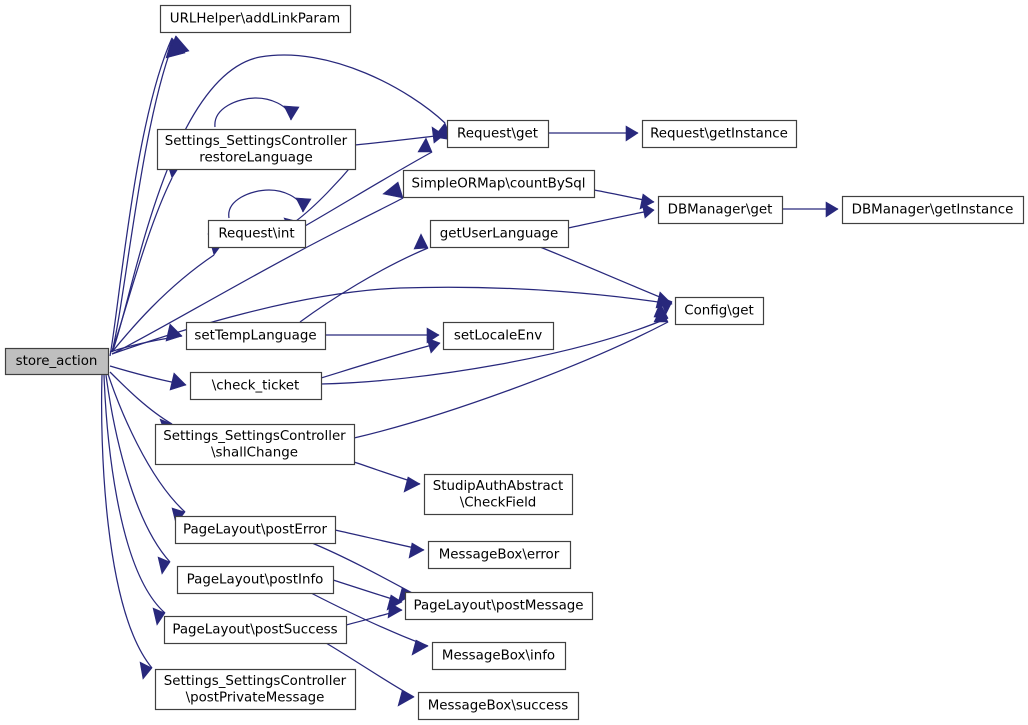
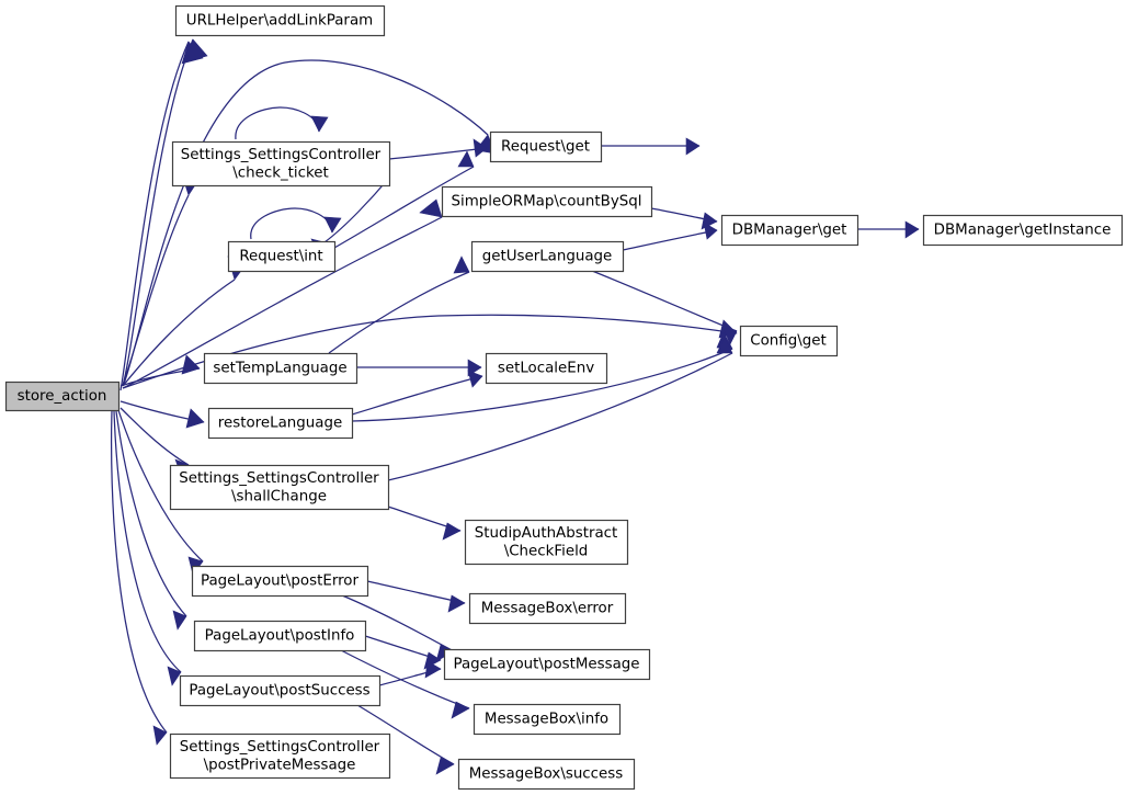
  store_action
  URLHelper\addLinkParam
- Settings_SettingsController restoreLanguage
+ Settings_SettingsController \check_ticket
  Request\get
- Request\getInstance
  SimpleORMap\countBySql
  DBManager\get
  DBManager\getInstance
  Request\int
  getUserLanguage
  Config\get
  setTempLanguage
  setLocaleEnv
- \check_ticket
+ restoreLanguage
  Settings_SettingsController \shallChange
  StudipAuthAbstract \CheckField
  PageLayout\postError
  MessageBox\error
  PageLayout\postInfo
  PageLayout\postMessage
  PageLayout\postSuccess
  MessageBox\info
  Settings_SettingsController \postPrivateMessage
  MessageBox\success
